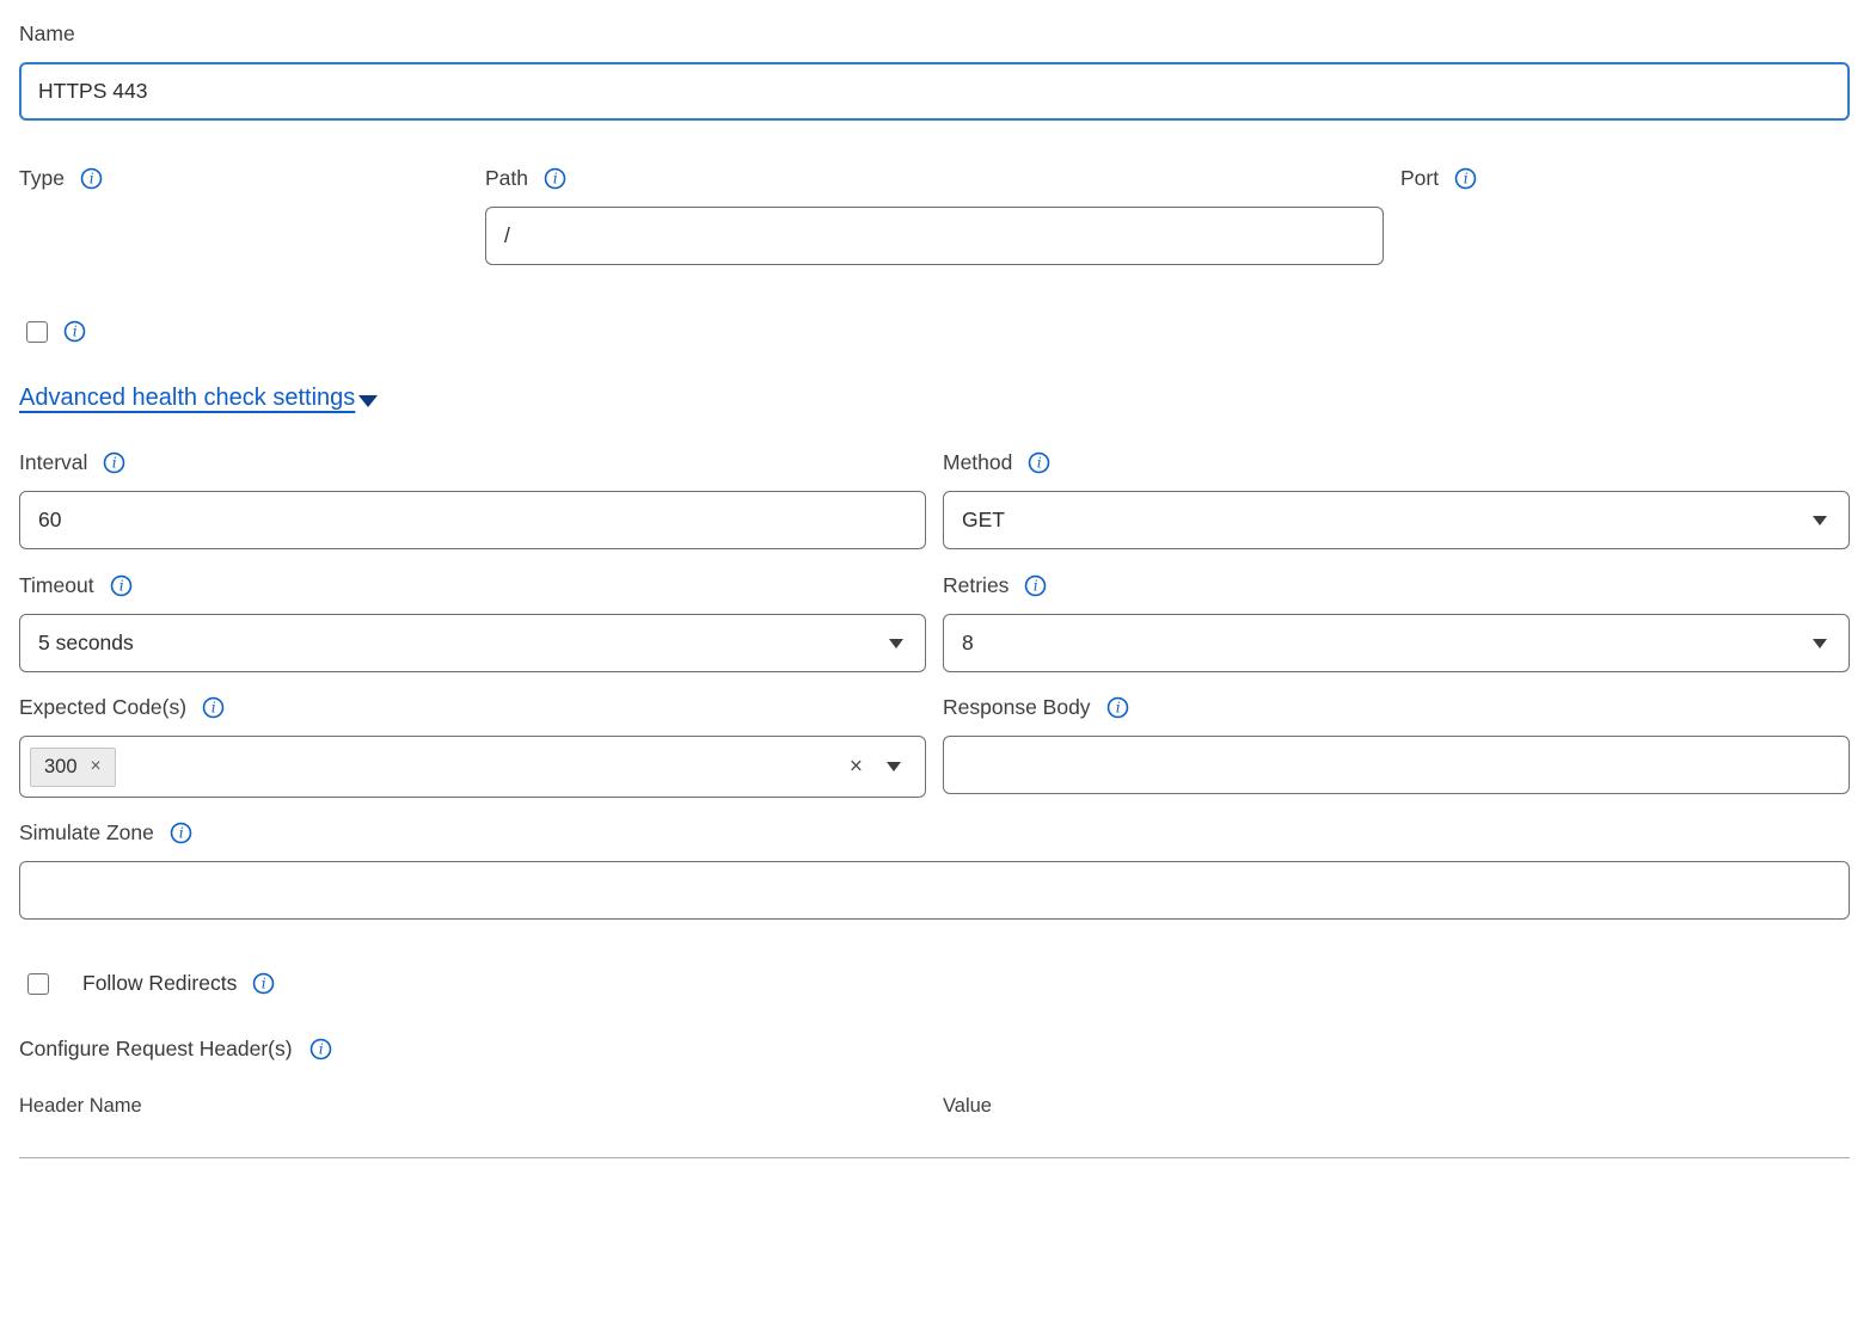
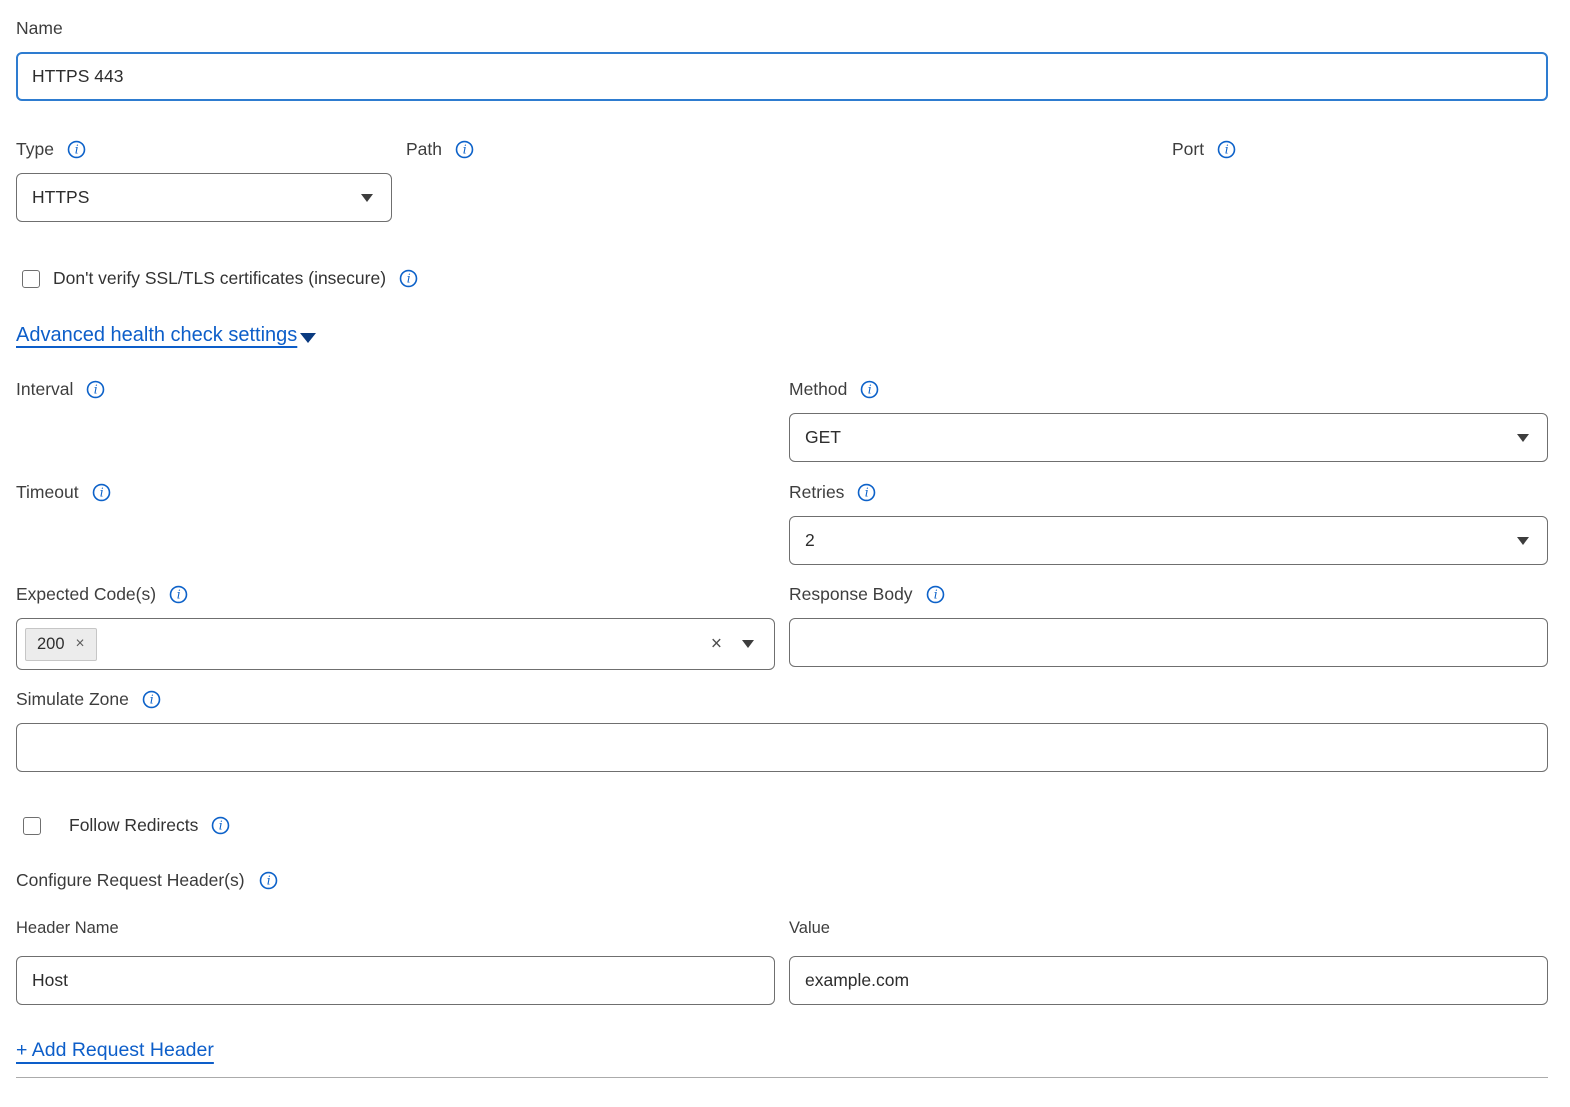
  Name HTTPS 443
  Type
  i
+ HTTPS
  Path
  i
- /
  Port
  i
+ Don't verify SSL/TLS certificates (insecure)
  i
  Advanced health check settings
  Interval
  i
- 60
  Method
  i
  GET
  Timeout
  i
- 5 seconds
  Retries
  i
- 8
+ 2
  Expected Code(s)
  i
- 300
+ 200
  ×
  ×
  Response Body
  i
  Simulate Zone
  i
  Follow Redirects
  i
  Configure Request Header(s)
  i
  Header Name
+ Host
  Value
+ example.com
+ + Add Request Header
